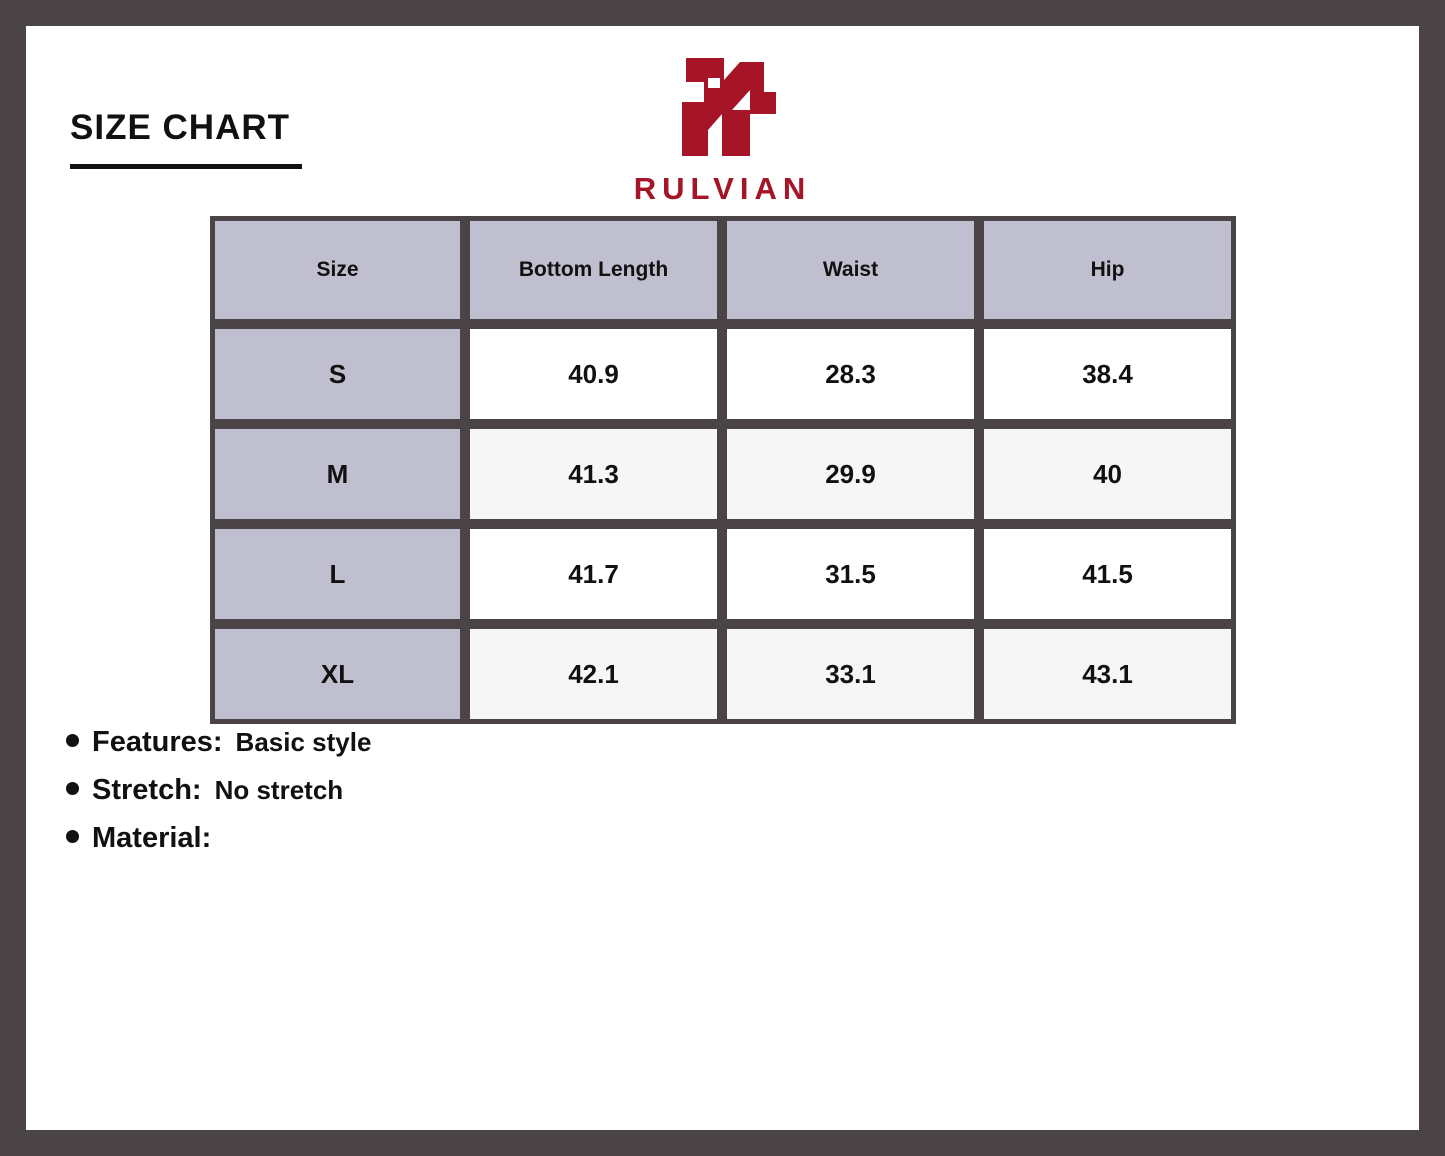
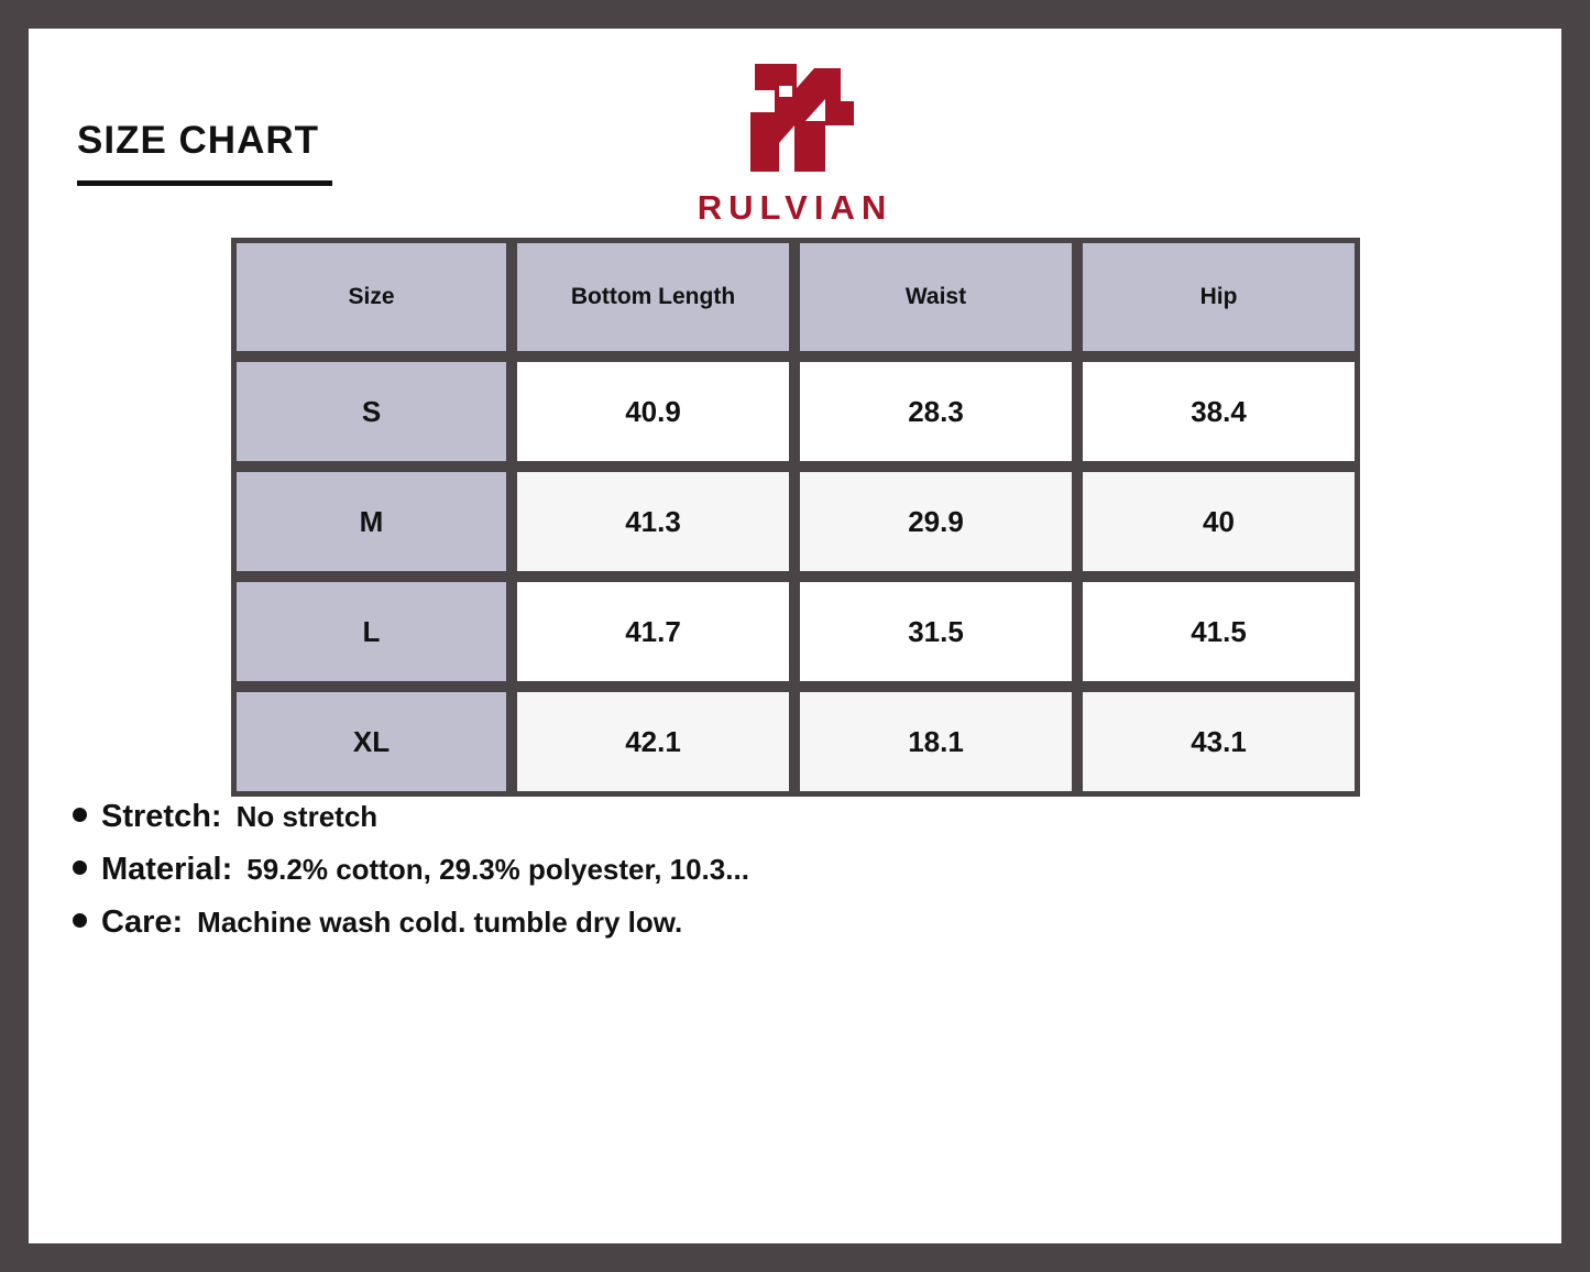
  SIZE CHART
  RULVIAN
  Size	Bottom Length	Waist	Hip
  S	40.9	28.3	38.4
  M	41.3	29.9	40
  L	41.7	31.5	41.5
- XL	42.1	33.1	43.1
+ XL	42.1	18.1	43.1
- Features:
- Basic style
  Stretch:
  No stretch
  Material:
+ 59.2% cotton, 29.3% polyester, 10.3...
+ Care:
+ Machine wash cold. tumble dry low.
